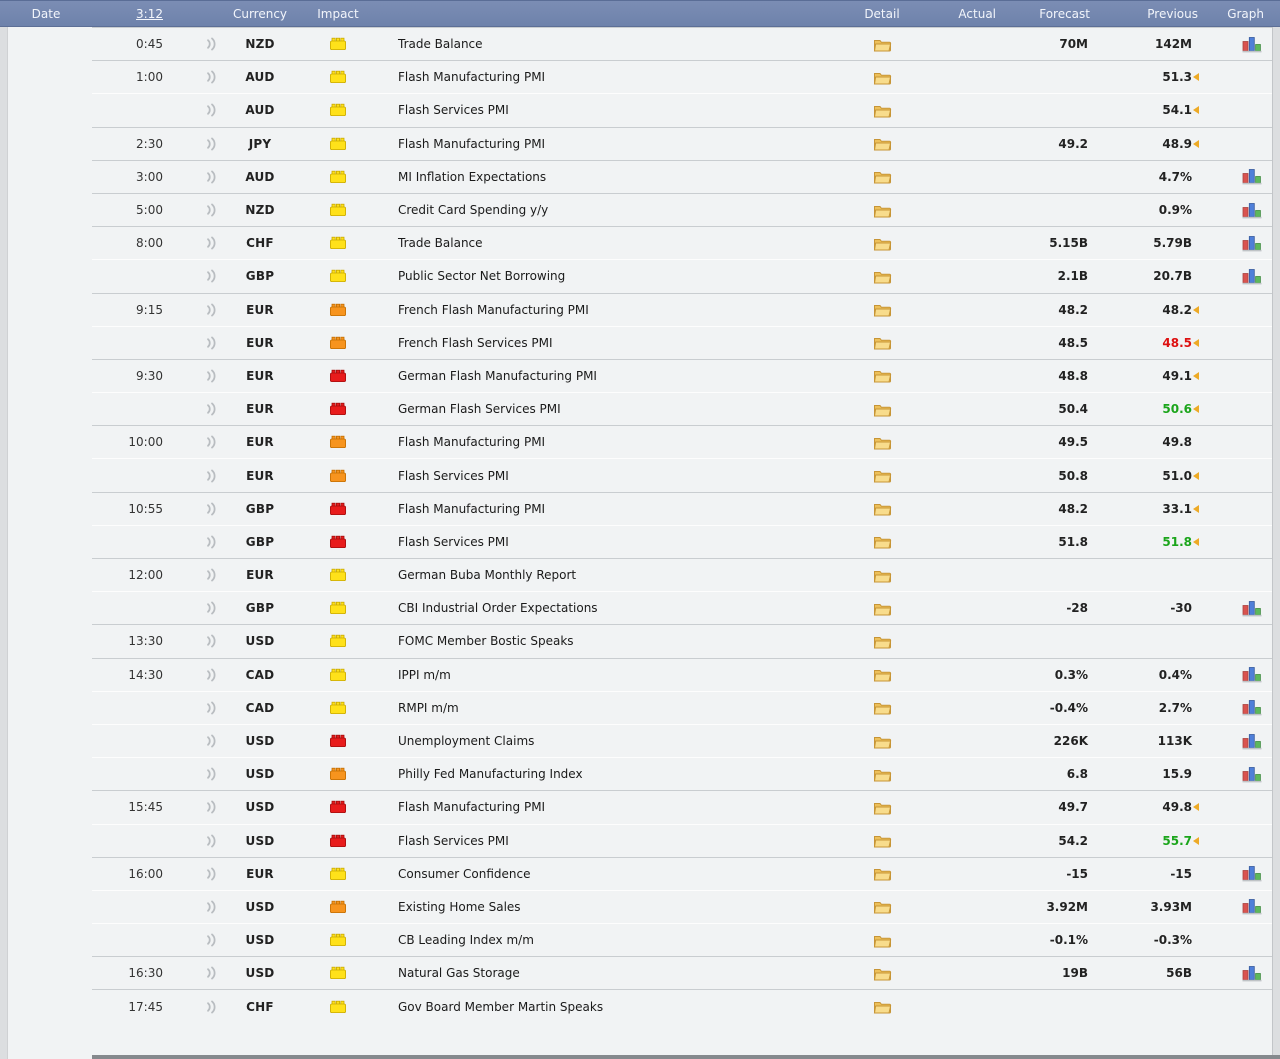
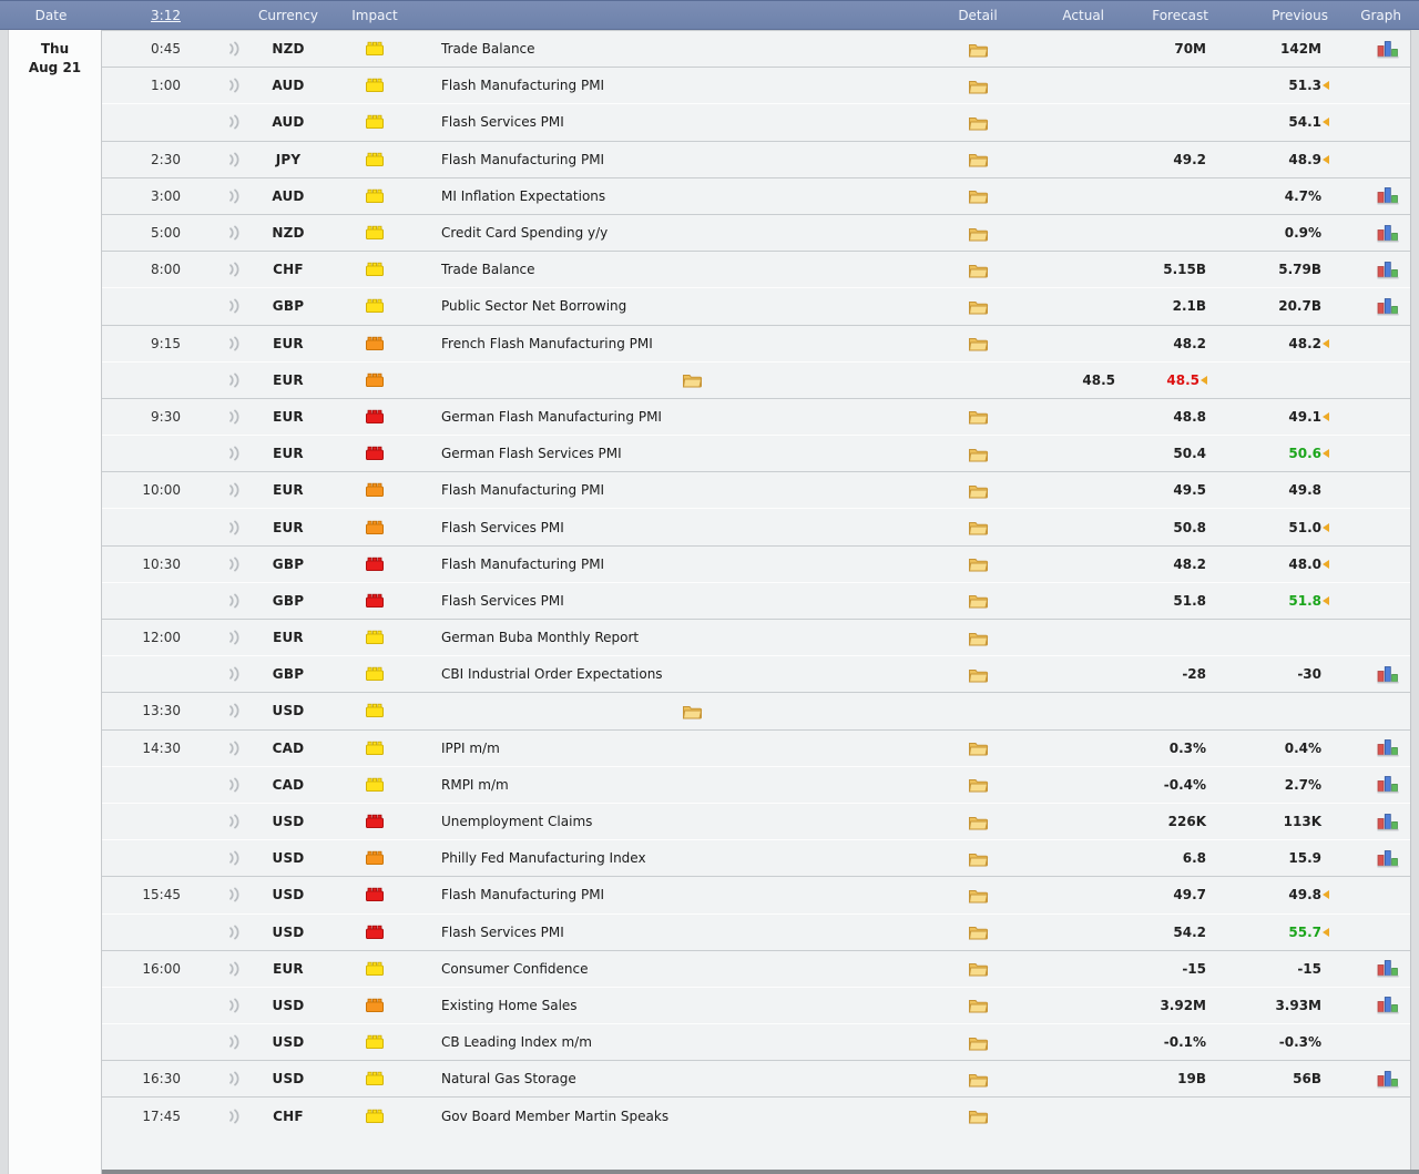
  Date
  3:12
  Currency
  Impact
  Detail
  Actual
  Forecast
  Previous
  Graph
+ Thu
+ Aug 21
  0:45
  NZD
  Trade Balance
  70M
  142M
  1:00
  AUD
  Flash Manufacturing PMI
  51.3
  AUD
  Flash Services PMI
  54.1
  2:30
  JPY
  Flash Manufacturing PMI
  49.2
  48.9
  3:00
  AUD
  MI Inflation Expectations
  4.7%
  5:00
  NZD
  Credit Card Spending y/y
  0.9%
  8:00
  CHF
  Trade Balance
  5.15B
  5.79B
  GBP
  Public Sector Net Borrowing
  2.1B
  20.7B
  9:15
  EUR
  French Flash Manufacturing PMI
  48.2
  48.2
  EUR
- French Flash Services PMI
  48.5
  48.5
  9:30
  EUR
  German Flash Manufacturing PMI
  48.8
  49.1
  EUR
  German Flash Services PMI
  50.4
  50.6
  10:00
  EUR
  Flash Manufacturing PMI
  49.5
  49.8
  EUR
  Flash Services PMI
  50.8
  51.0
- 10:55
+ 10:30
  GBP
  Flash Manufacturing PMI
  48.2
- 33.1
+ 48.0
  GBP
  Flash Services PMI
  51.8
  51.8
  12:00
  EUR
  German Buba Monthly Report
  GBP
  CBI Industrial Order Expectations
  -28
  -30
  13:30
  USD
- FOMC Member Bostic Speaks
  14:30
  CAD
  IPPI m/m
  0.3%
  0.4%
  CAD
  RMPI m/m
  -0.4%
  2.7%
  USD
  Unemployment Claims
  226K
  113K
  USD
  Philly Fed Manufacturing Index
  6.8
  15.9
  15:45
  USD
  Flash Manufacturing PMI
  49.7
  49.8
  USD
  Flash Services PMI
  54.2
  55.7
  16:00
  EUR
  Consumer Confidence
  -15
  -15
  USD
  Existing Home Sales
  3.92M
  3.93M
  USD
  CB Leading Index m/m
  -0.1%
  -0.3%
  16:30
  USD
  Natural Gas Storage
  19B
  56B
  17:45
  CHF
  Gov Board Member Martin Speaks
